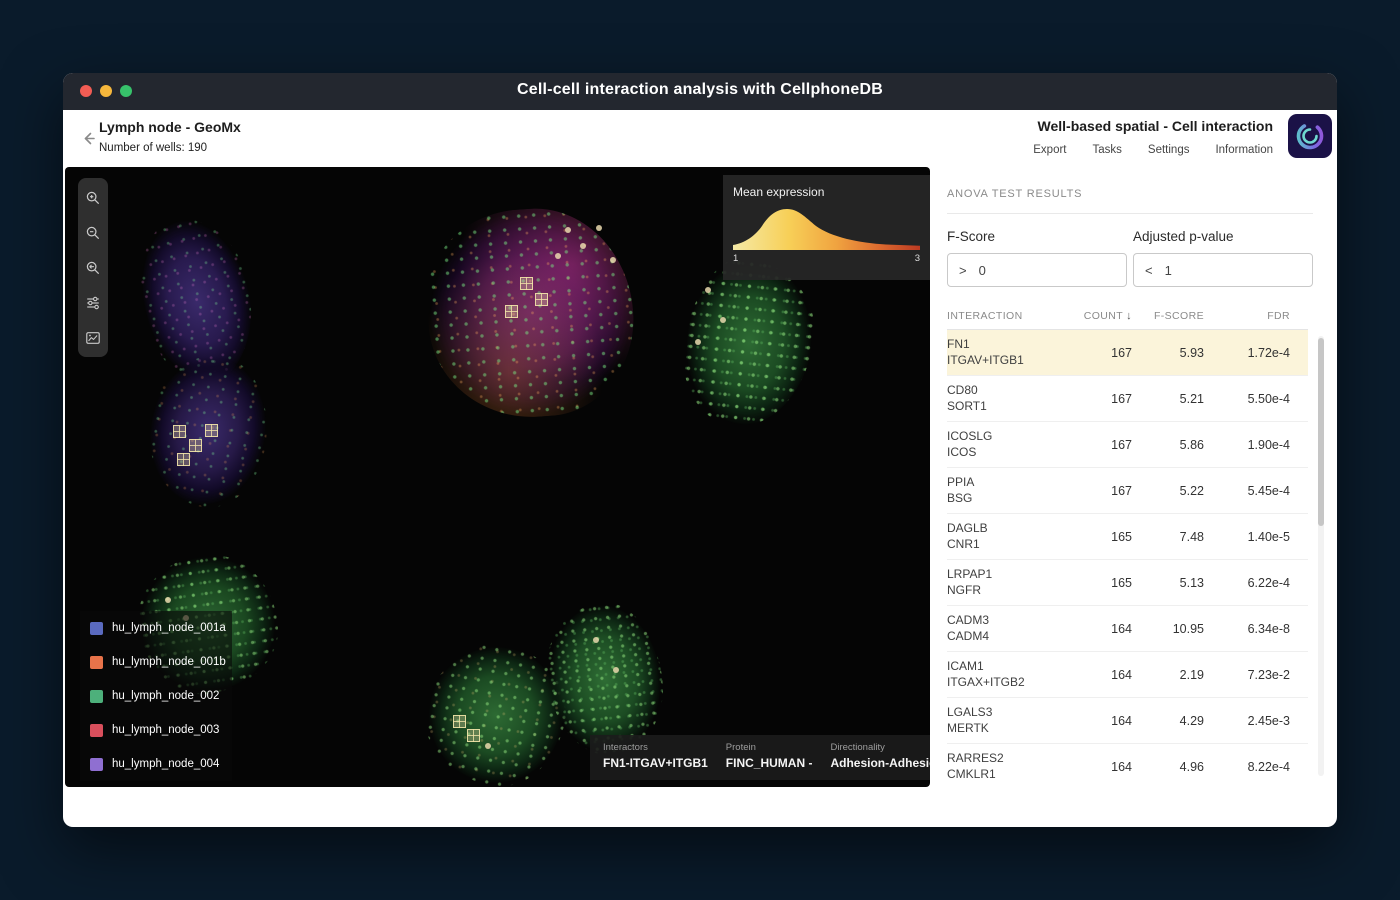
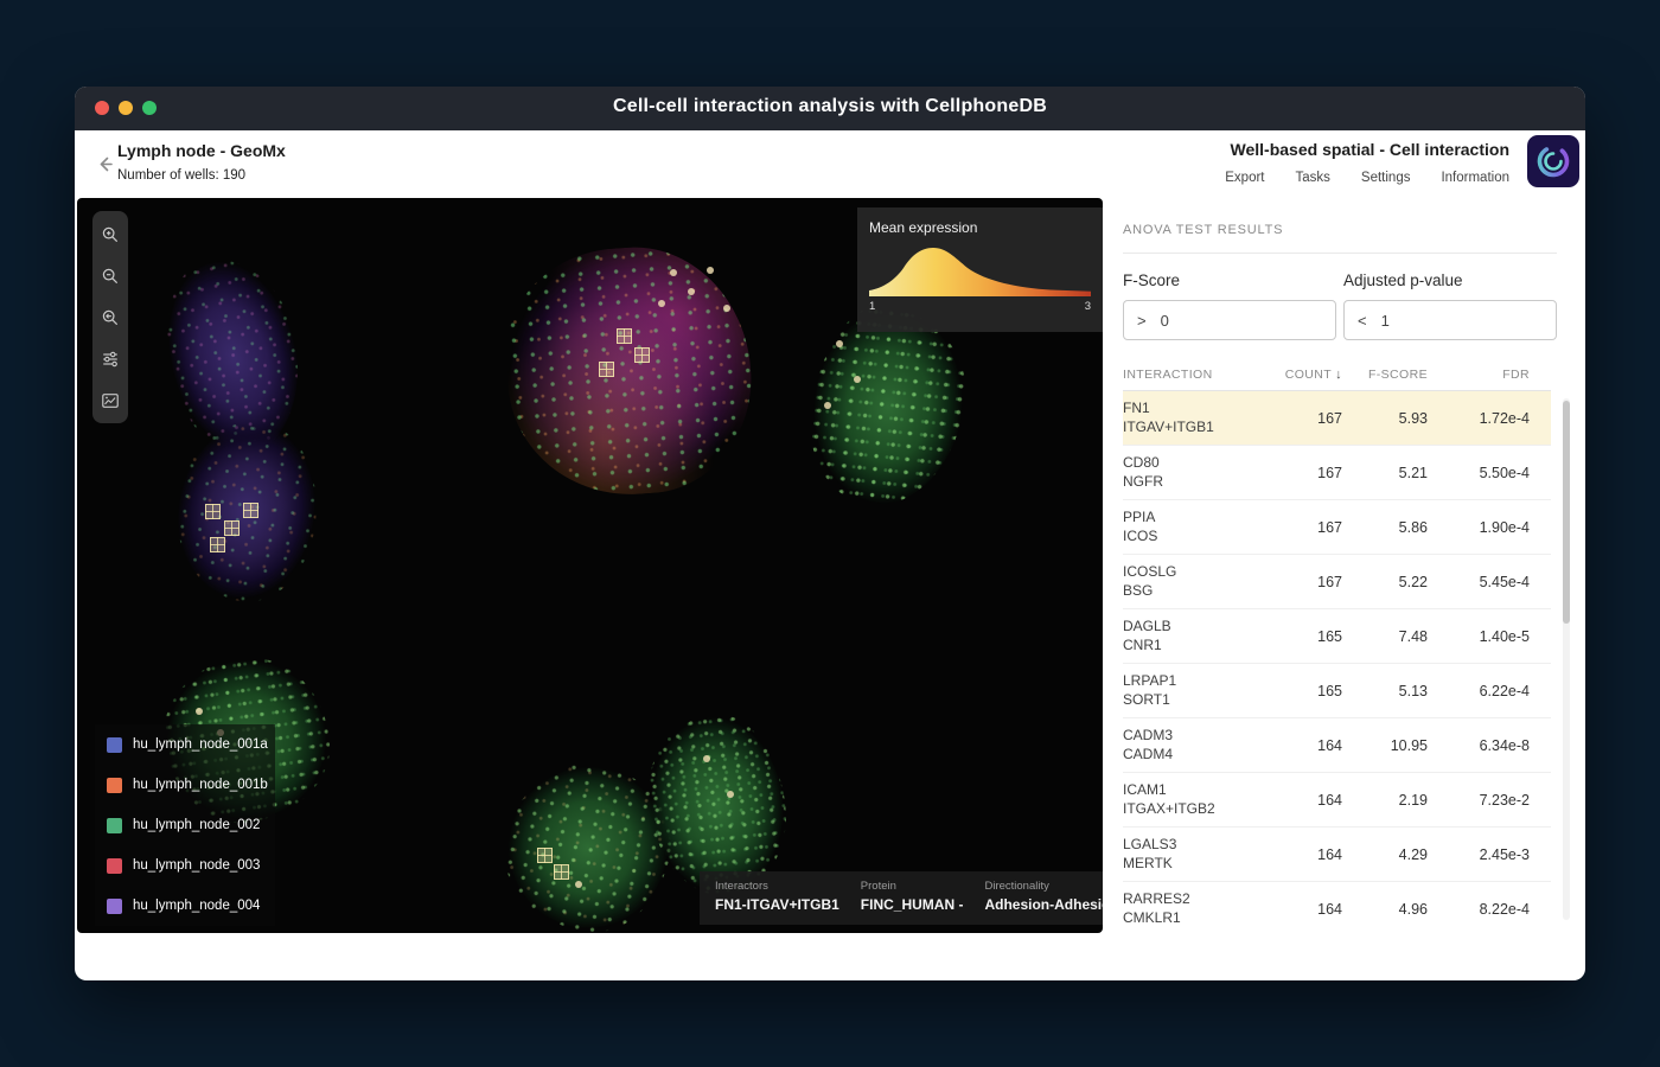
  Cell-cell interaction analysis with CellphoneDB
  Lymph node - GeoMx
  Number of wells: 190
  Well-based spatial - Cell interaction
  Export
  Tasks
  Settings
  Information
  Mean expression
  1
  3
  hu_lymph_node_001a
  hu_lymph_node_001b
  hu_lymph_node_002
  hu_lymph_node_003
  hu_lymph_node_004
  Interactors
  FN1-ITGAV+ITGB1
  Protein
  FINC_HUMAN -
  Directionality
  Adhesion-Adhesi
  ANOVA TEST RESULTS
  F-Score
  Adjusted p-value
  >
  0
  <
  1
  INTERACTION
  COUNT ↓
  F-SCORE
  FDR
  FN1
  ITGAV+ITGB1
  167
  5.93
  1.72e-4
  CD80
- SORT1
+ NGFR
  167
  5.21
  5.50e-4
- ICOSLG
+ PPIA
  ICOS
  167
  5.86
  1.90e-4
- PPIA
+ ICOSLG
  BSG
  167
  5.22
  5.45e-4
  DAGLB
  CNR1
  165
  7.48
  1.40e-5
  LRPAP1
- NGFR
+ SORT1
  165
  5.13
  6.22e-4
  CADM3
  CADM4
  164
  10.95
  6.34e-8
  ICAM1
  ITGAX+ITGB2
  164
  2.19
  7.23e-2
  LGALS3
  MERTK
  164
  4.29
  2.45e-3
  RARRES2
  CMKLR1
  164
  4.96
  8.22e-4
